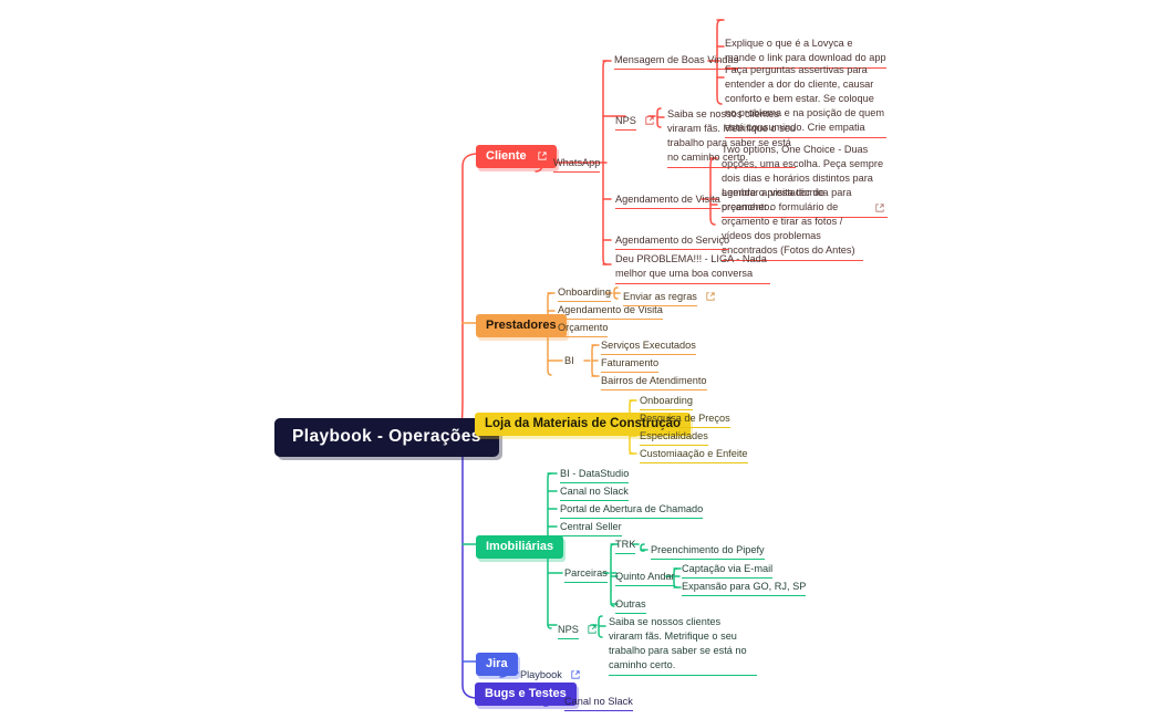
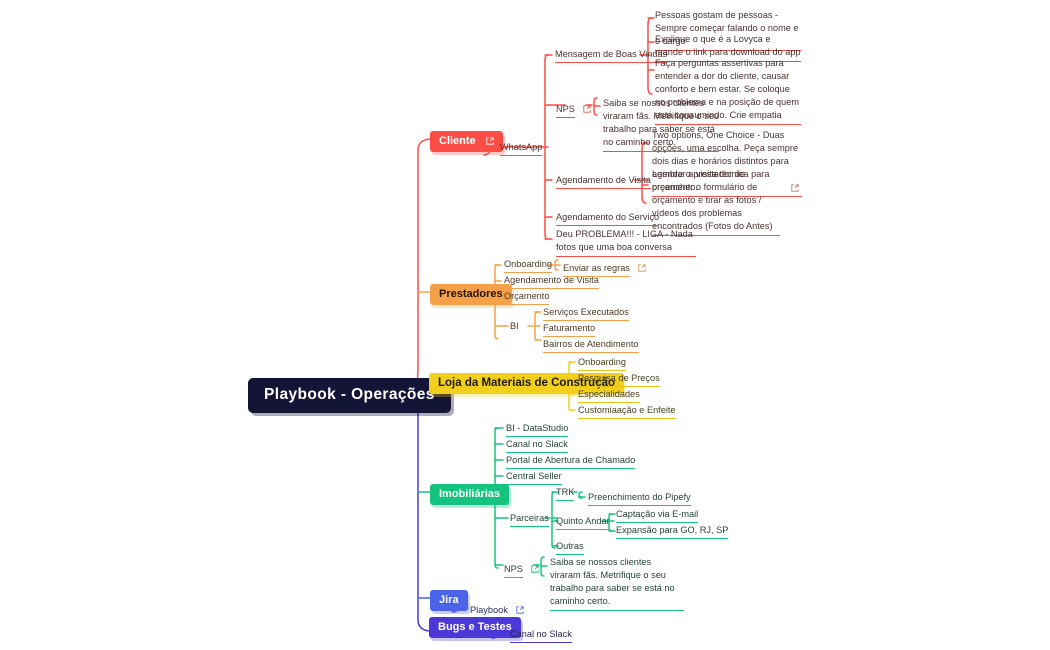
  Playbook - Operações
  Cliente
  WhatsApp
  Mensagem de Boas Vindas
+ Pessoas gostam de pessoas - Sempre começar falando o nome e o cargo
  Explique o que é a Lovyca e mande o link para download do app
  Faça perguntas assertivas para entender a dor do cliente, causar conforto e bem estar. Se coloque no problema e na posição de quem está consumindo. Crie empatia
  NPS
  Saiba se nossos clientes viraram fãs. Metrifique o seu trabalho para saber se está no caminho certo.
  Two options, One Choice - Duas opções, uma escolha. Peça sempre dois dias e horários distintos para agendar a visita técnica para orçamento.
  Agendamento de Visita
  Lembre o prestador de preencher o formulário de orçamento e tirar as fotos / vídeos dos problemas encontrados (Fotos do Antes)
  Agendamento do Serviço
- Deu PROBLEMA!!! - LIGA - Nada melhor que uma boa conversa
+ Deu PROBLEMA!!! - LIGA - Nada fotos que uma boa conversa
  Prestadores
  Onboarding
  Agendamento de Visita
  Orçamento
  BI
  Enviar as regras
  Serviços Executados
  Faturamento
  Bairros de Atendimento
  Loja da Materiais de Construção
  Onboarding
  Pesquisa de Preços
  Especialidades
  Customiaação e Enfeite
  Imobiliárias
  BI - DataStudio
  Canal no Slack
  Portal de Abertura de Chamado
  Central Seller
  Parceiras
  TRK
  Preenchimento do Pipefy
  Quinto Andar
  Captação via E-mail
  Expansão para GO, RJ, SP
  Outras
  NPS
  Saiba se nossos clientes viraram fãs. Metrifique o seu trabalho para saber se está no caminho certo.
  Jira
  Playbook
  Bugs e Testes
  Canal no Slack
